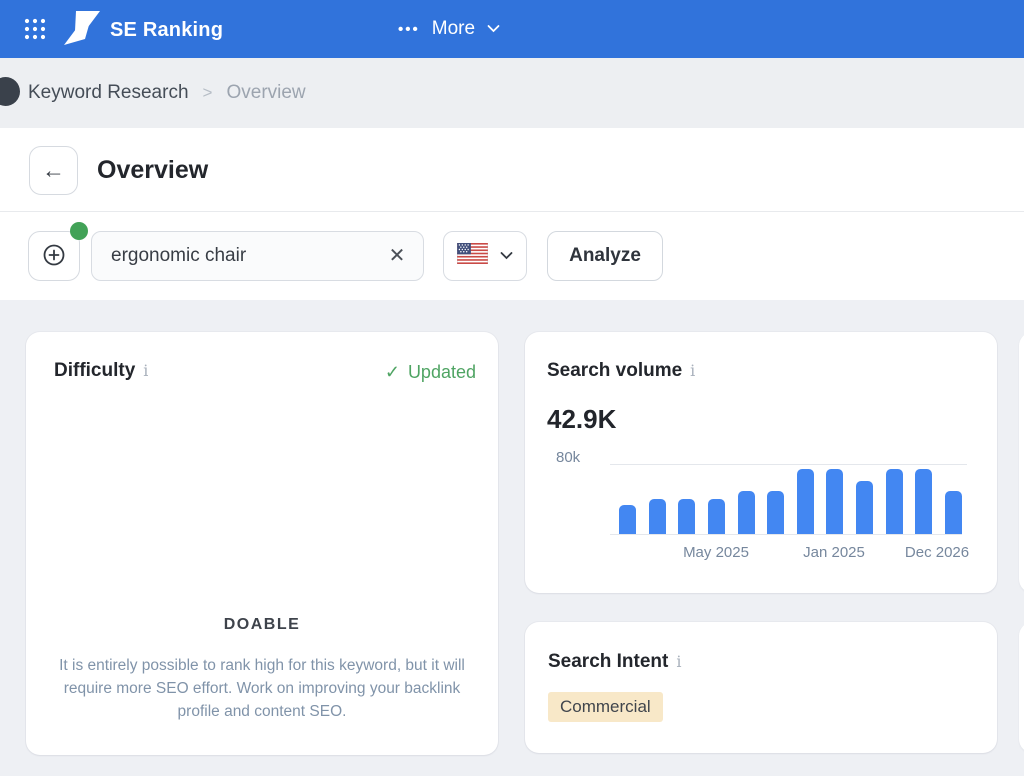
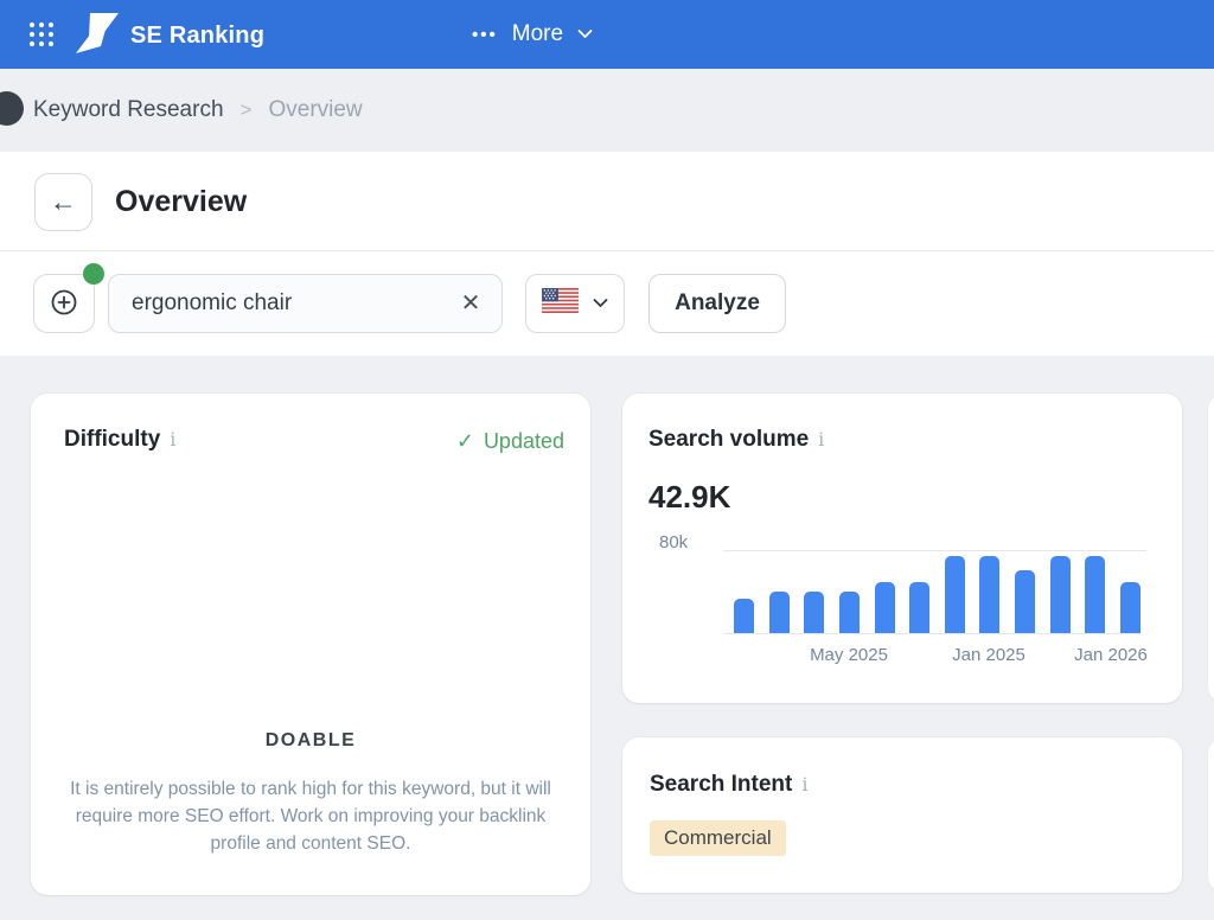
  SE Ranking
  •••
  More
  Keyword Research
  >
  Overview
  ←
  Overview
  ergonomic chair
  ✕
  Analyze
  Difficulty
  i
  ✓
  Updated
  DOABLE
  It is entirely possible to rank high for this keyword, but it will require more SEO effort. Work on improving your backlink profile and content SEO.
  Search volume
  i
  42.9K
  80k
  May 2025
  Jan 2025
- Dec 2026
+ Jan 2026
  Search Intent
  i
  Commercial
